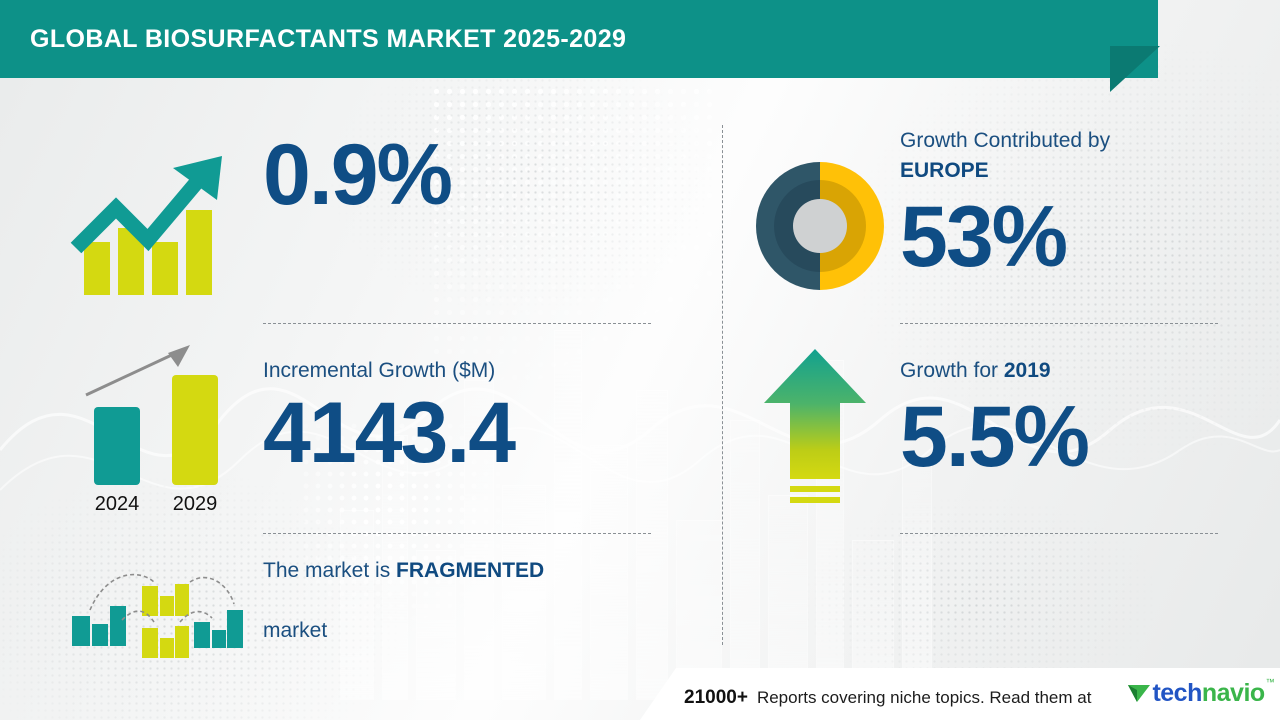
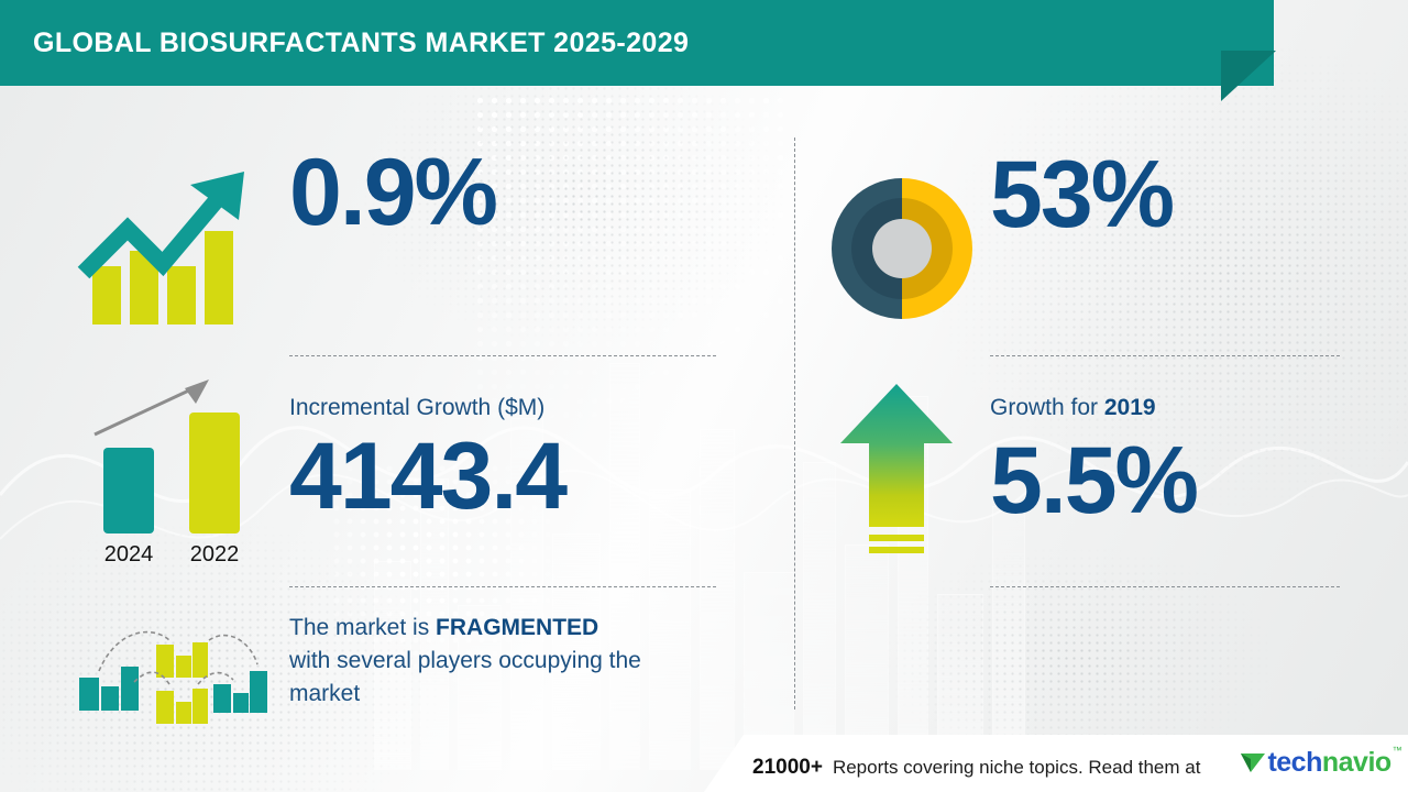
  GLOBAL BIOSURFACTANTS MARKET 2025-2029
  2024
- 2029
+ 2022
  0.9%
  Incremental Growth ($M)
  4143.4
  The market is FRAGMENTED
+ with several players occupying the
  market
- Growth Contributed by
- EUROPE
  53%
  Growth for 2019
  5.5%
  21000+
  Reports covering niche topics. Read them at
  technavio
  ™
